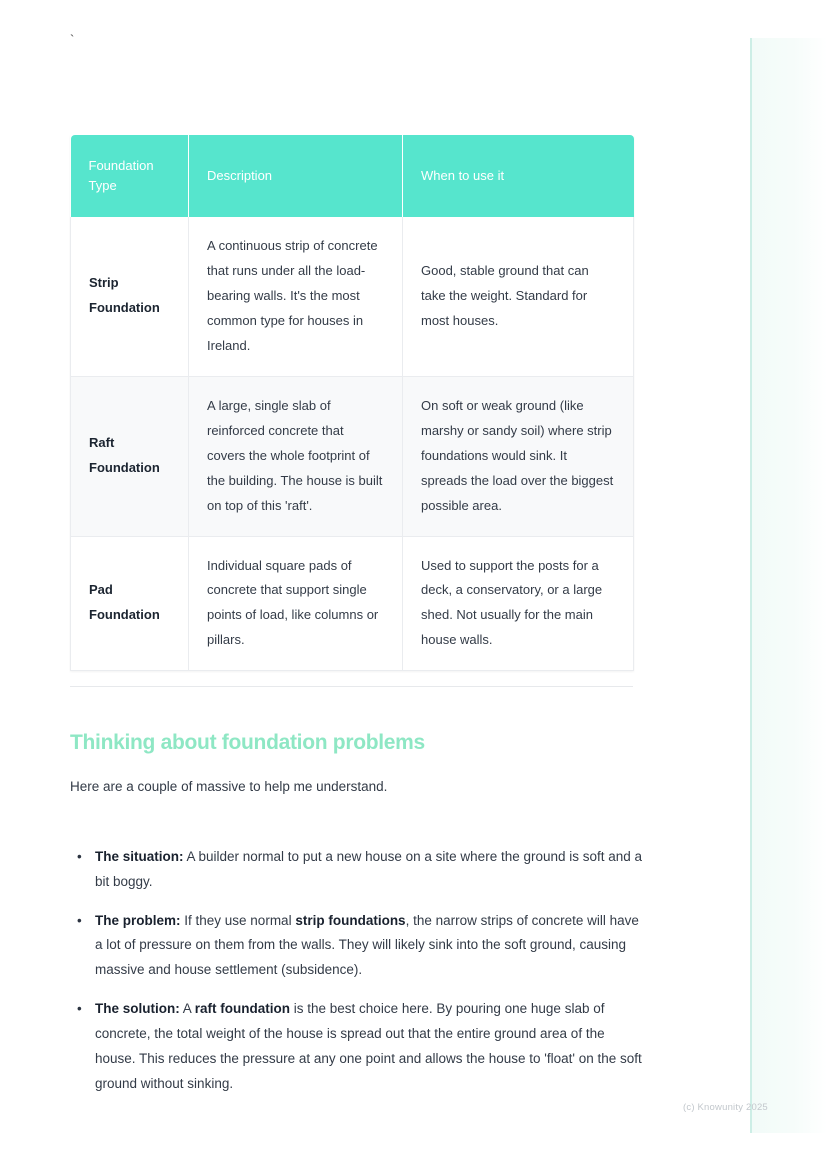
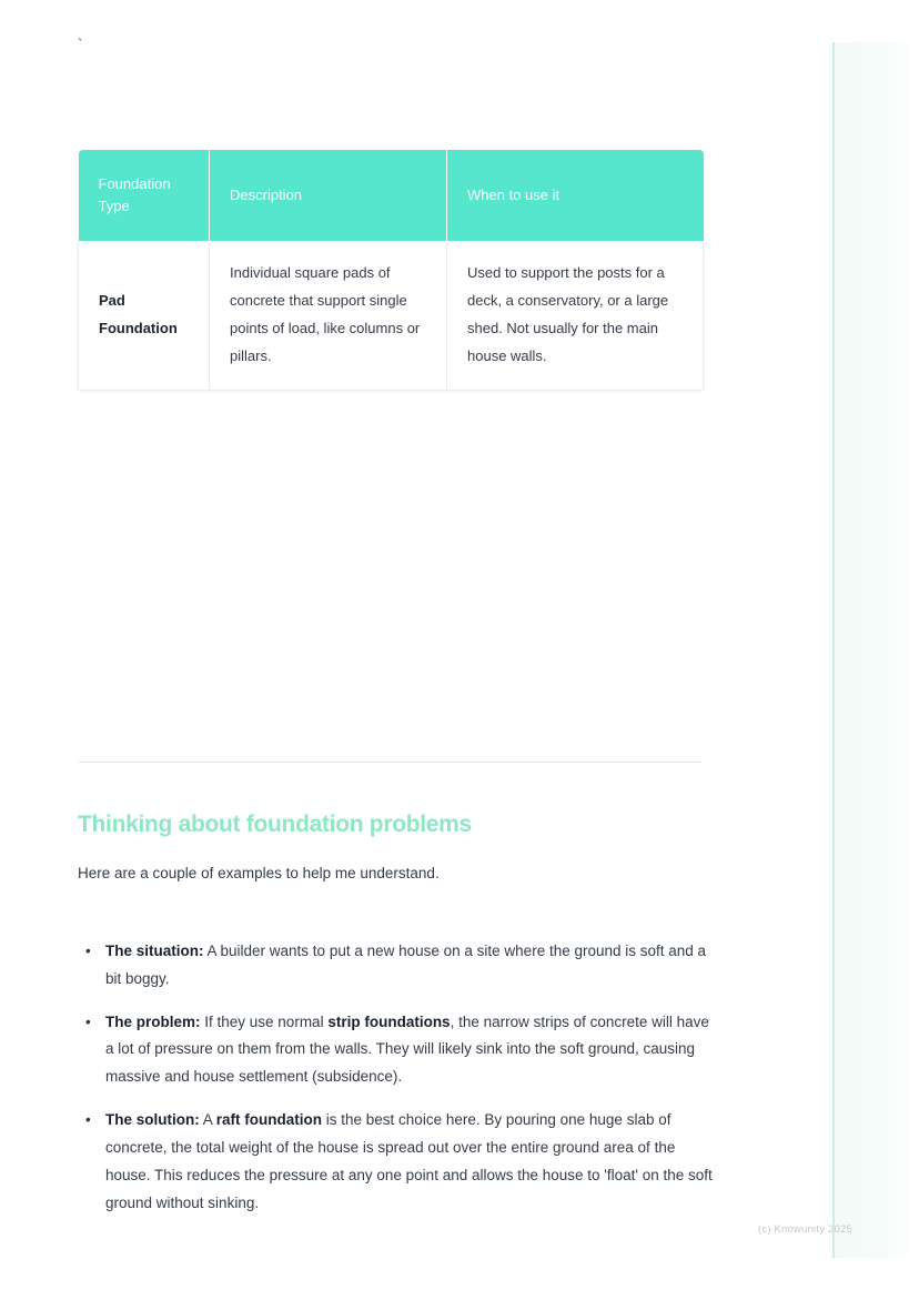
  `
  Foundation Type	Description	When to use it
- Strip Foundation	A continuous strip of concrete that runs under all the load-bearing walls. It's the most common type for houses in Ireland.	Good, stable ground that can take the weight. Standard for most houses.
- Raft Foundation	A large, single slab of reinforced concrete that covers the whole footprint of the building. The house is built on top of this 'raft'.	On soft or weak ground (like marshy or sandy soil) where strip foundations would sink. It spreads the load over the biggest possible area.
  Pad Foundation	Individual square pads of concrete that support single points of load, like columns or pillars.	Used to support the posts for a deck, a conservatory, or a large shed. Not usually for the main house walls.
  Thinking about foundation problems
- Here are a couple of massive to help me understand.
+ Here are a couple of examples to help me understand.
  •
- The situation: A builder normal to put a new house on a site where the ground is soft and a bit boggy.
+ The situation: A builder wants to put a new house on a site where the ground is soft and a bit boggy.
  •
  The problem: If they use normal strip foundations, the narrow strips of concrete will have a lot of pressure on them from the walls. They will likely sink into the soft ground, causing massive and house settlement (subsidence).
  •
- The solution: A raft foundation is the best choice here. By pouring one huge slab of concrete, the total weight of the house is spread out that the entire ground area of the house. This reduces the pressure at any one point and allows the house to 'float' on the soft ground without sinking.
+ The solution: A raft foundation is the best choice here. By pouring one huge slab of concrete, the total weight of the house is spread out over the entire ground area of the house. This reduces the pressure at any one point and allows the house to 'float' on the soft ground without sinking.
  (c) Knowunity 2025
